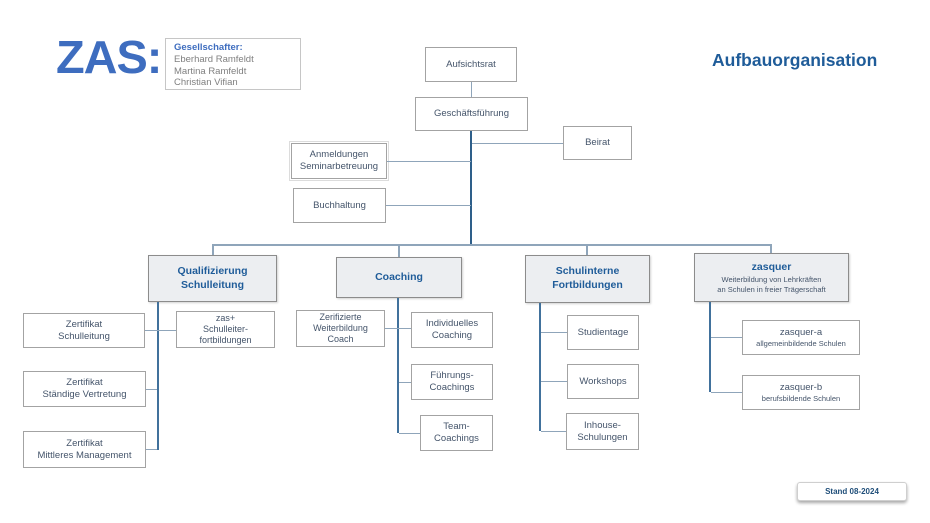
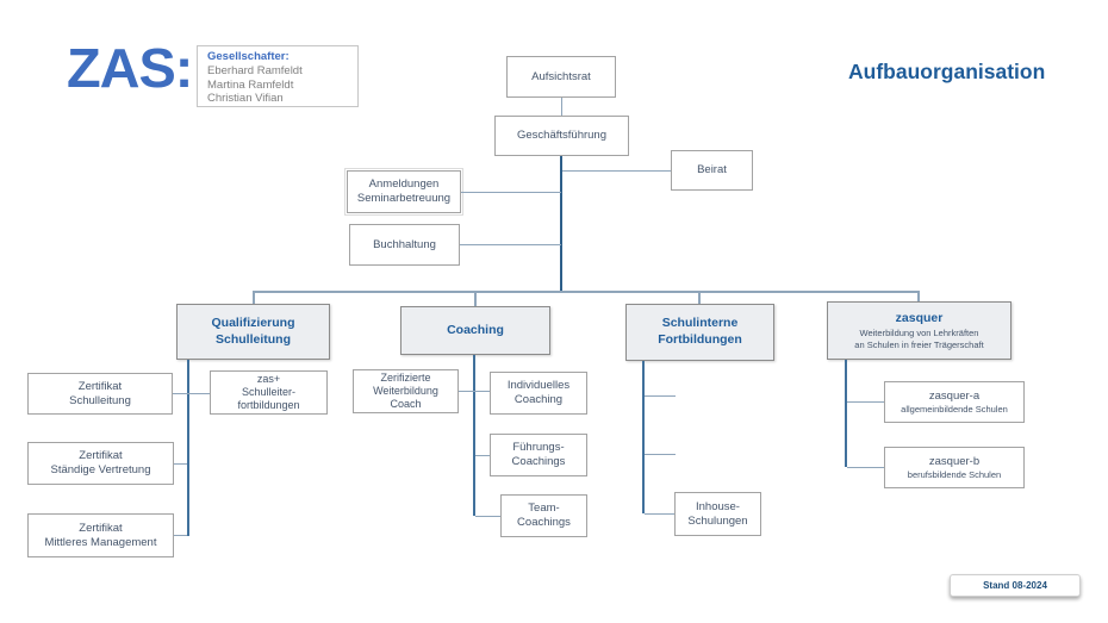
  ZAS:
  Gesellschafter:
  Eberhard Ramfeldt
  Martina Ramfeldt
  Christian Vifian
  Aufbauorganisation
  Aufsichtsrat
  Geschäftsführung
  Beirat
  Anmeldungen
  Seminarbetreuung
  Buchhaltung
  Qualifizierung
  Schulleitung
  Coaching
  Schulinterne
  Fortbildungen
  zasquer
  Weiterbildung von Lehrkräften
  an Schulen in freier Trägerschaft
  Zertifikat
  Schulleitung
  Zertifikat
  Ständige Vertretung
  Zertifikat
  Mittleres Management
  zas+
  Schulleiter-
  fortbildungen
  Zerifizierte
  Weiterbildung
  Coach
  Individuelles
  Coaching
  Führungs-
  Coachings
  Team-
  Coachings
- Studientage
- Workshops
  Inhouse-
  Schulungen
  zasquer-a
  allgemeinbildende Schulen
  zasquer-b
  berufsbildende Schulen
  Stand 08-2024
